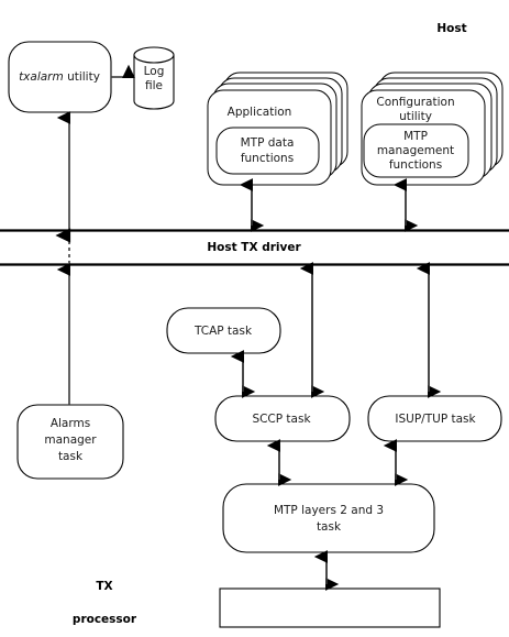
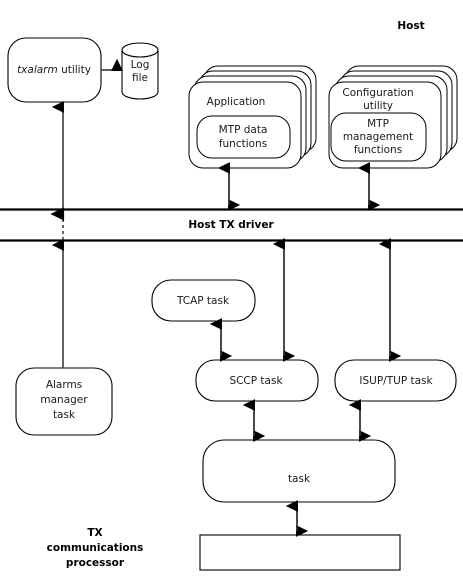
  Host
  txalarm utility
  Log
  file
  Application
  MTP data
  functions
  Configuration
  utility
  MTP
  management
  functions
  Host TX driver
  Alarms
  manager
  task
  TCAP task
  SCCP task
  ISUP/TUP task
- MTP layers 2 and 3
  task
  TX
+ communications
  processor
